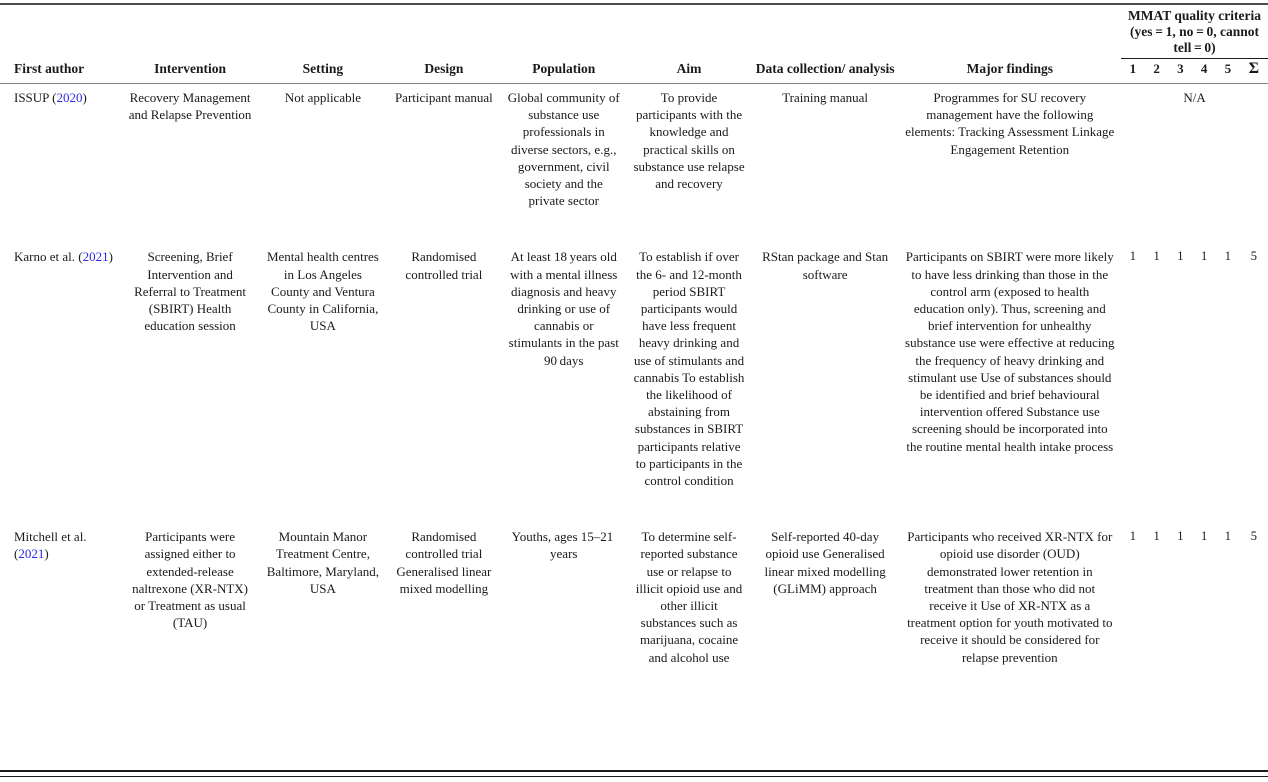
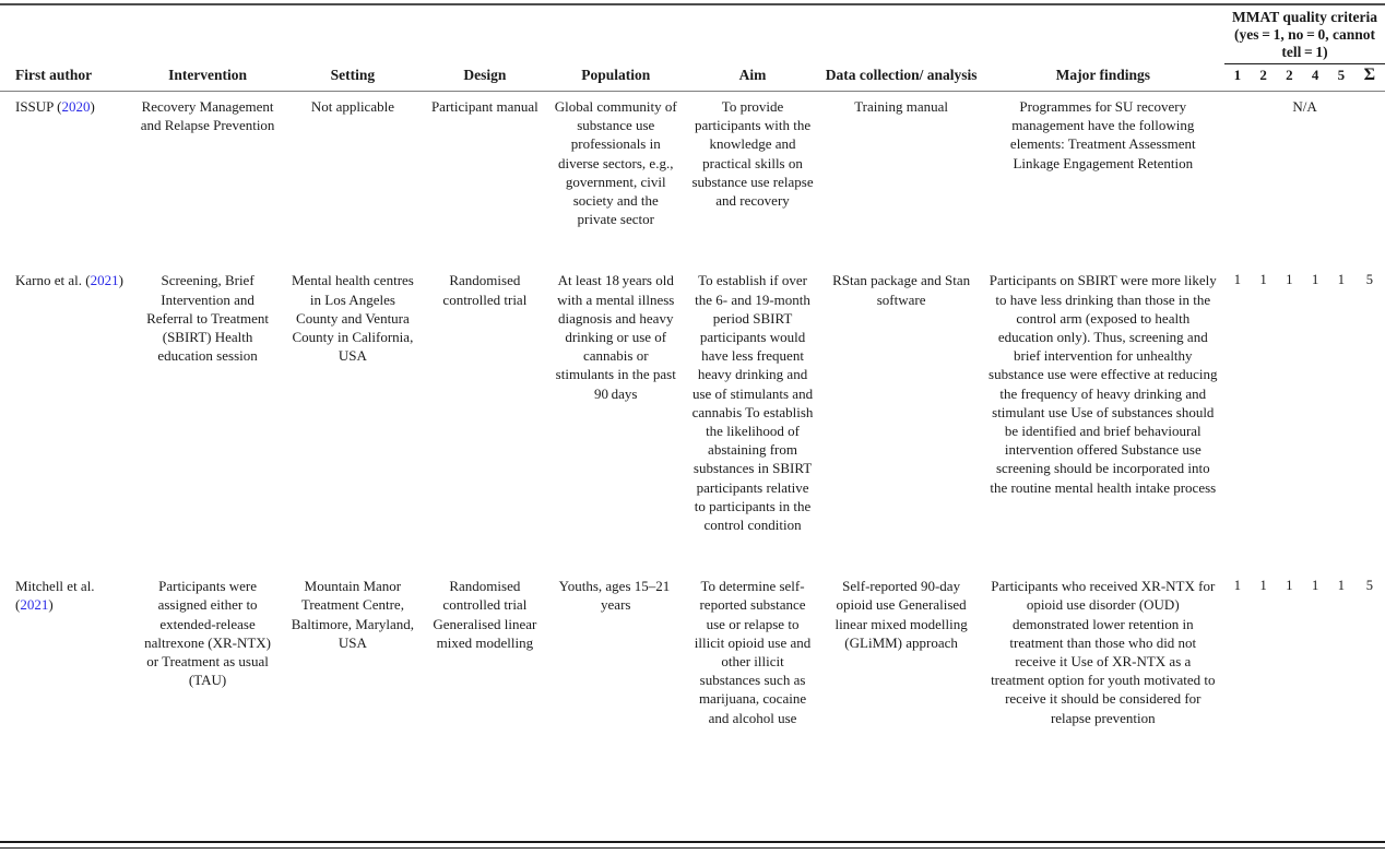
- 	MMAT quality criteria (yes = 1, no = 0, cannot tell = 0)
+ 	MMAT quality criteria (yes = 1, no = 0, cannot tell = 1)
- First author	Intervention	Setting	Design	Population	Aim	Data collection/ analysis	Major findings	1	2	3	4	5	Σ
+ First author	Intervention	Setting	Design	Population	Aim	Data collection/ analysis	Major findings	1	2	2	4	5	Σ
- ISSUP (2020)	Recovery Management and Relapse Prevention	Not applicable	Participant manual	Global community of substance use professionals in diverse sectors, e.g., government, civil society and the private sector	To provide participants with the knowledge and practical skills on substance use relapse and recovery	Training manual	Programmes for SU recovery management have the following elements: Tracking Assessment Linkage Engagement Retention	N/A
+ ISSUP (2020)	Recovery Management and Relapse Prevention	Not applicable	Participant manual	Global community of substance use professionals in diverse sectors, e.g., government, civil society and the private sector	To provide participants with the knowledge and practical skills on substance use relapse and recovery	Training manual	Programmes for SU recovery management have the following elements: Treatment Assessment Linkage Engagement Retention	N/A
- Karno et al. (2021)	Screening, Brief Intervention and Referral to Treatment (SBIRT) Health education session	Mental health centres in Los Angeles County and Ventura County in California, USA	Randomised controlled trial	At least 18 years old with a mental illness diagnosis and heavy drinking or use of cannabis or stimulants in the past 90 days	To establish if over the 6- and 12-month period SBIRT participants would have less frequent heavy drinking and use of stimulants and cannabis To establish the likelihood of abstaining from substances in SBIRT participants relative to participants in the control condition	RStan package and Stan software	Participants on SBIRT were more likely to have less drinking than those in the control arm (exposed to health education only). Thus, screening and brief intervention for unhealthy substance use were effective at reducing the frequency of heavy drinking and stimulant use Use of substances should be identified and brief behavioural intervention offered Substance use screening should be incorporated into the routine mental health intake process	1	1	1	1	1	5
+ Karno et al. (2021)	Screening, Brief Intervention and Referral to Treatment (SBIRT) Health education session	Mental health centres in Los Angeles County and Ventura County in California, USA	Randomised controlled trial	At least 18 years old with a mental illness diagnosis and heavy drinking or use of cannabis or stimulants in the past 90 days	To establish if over the 6- and 19-month period SBIRT participants would have less frequent heavy drinking and use of stimulants and cannabis To establish the likelihood of abstaining from substances in SBIRT participants relative to participants in the control condition	RStan package and Stan software	Participants on SBIRT were more likely to have less drinking than those in the control arm (exposed to health education only). Thus, screening and brief intervention for unhealthy substance use were effective at reducing the frequency of heavy drinking and stimulant use Use of substances should be identified and brief behavioural intervention offered Substance use screening should be incorporated into the routine mental health intake process	1	1	1	1	1	5
- Mitchell et al. (2021)	Participants were assigned either to extended-release naltrexone (XR-NTX) or Treatment as usual (TAU)	Mountain Manor Treatment Centre, Baltimore, Maryland, USA	Randomised controlled trial Generalised linear mixed modelling	Youths, ages 15–21 years	To determine self-reported substance use or relapse to illicit opioid use and other illicit substances such as marijuana, cocaine and alcohol use	Self-reported 40-day opioid use Generalised linear mixed modelling (GLiMM) approach	Participants who received XR-NTX for opioid use disorder (OUD) demonstrated lower retention in treatment than those who did not receive it Use of XR-NTX as a treatment option for youth motivated to receive it should be considered for relapse prevention	1	1	1	1	1	5
+ Mitchell et al. (2021)	Participants were assigned either to extended-release naltrexone (XR-NTX) or Treatment as usual (TAU)	Mountain Manor Treatment Centre, Baltimore, Maryland, USA	Randomised controlled trial Generalised linear mixed modelling	Youths, ages 15–21 years	To determine self-reported substance use or relapse to illicit opioid use and other illicit substances such as marijuana, cocaine and alcohol use	Self-reported 90-day opioid use Generalised linear mixed modelling (GLiMM) approach	Participants who received XR-NTX for opioid use disorder (OUD) demonstrated lower retention in treatment than those who did not receive it Use of XR-NTX as a treatment option for youth motivated to receive it should be considered for relapse prevention	1	1	1	1	1	5
